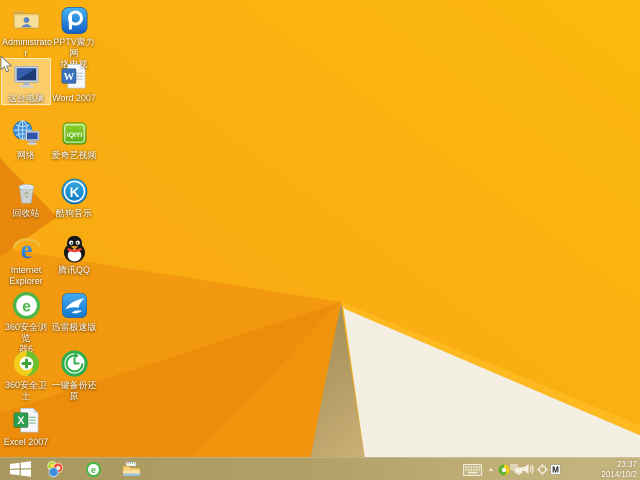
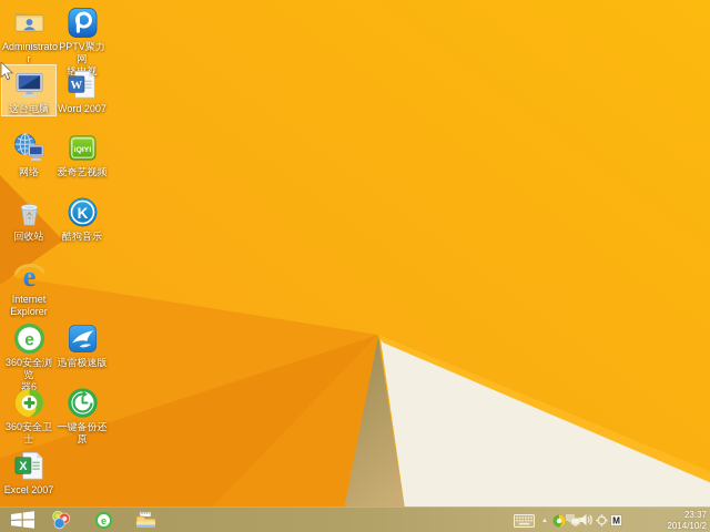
  Administrato
  r
  PPTV聚力 网
  络电视
  这台电脑
  W
  Word 2007
  网络
  爱奇艺视频
  回收站
  K
  酷狗音乐
  e
  Internet
  Explorer
- 腾讯QQ
  e
  360安全浏览
  器6
  迅雷极速版
  360安全卫士
  一键备份还原
  X
  Excel 2007
  e
  M
  23:37
  2014/10/2
